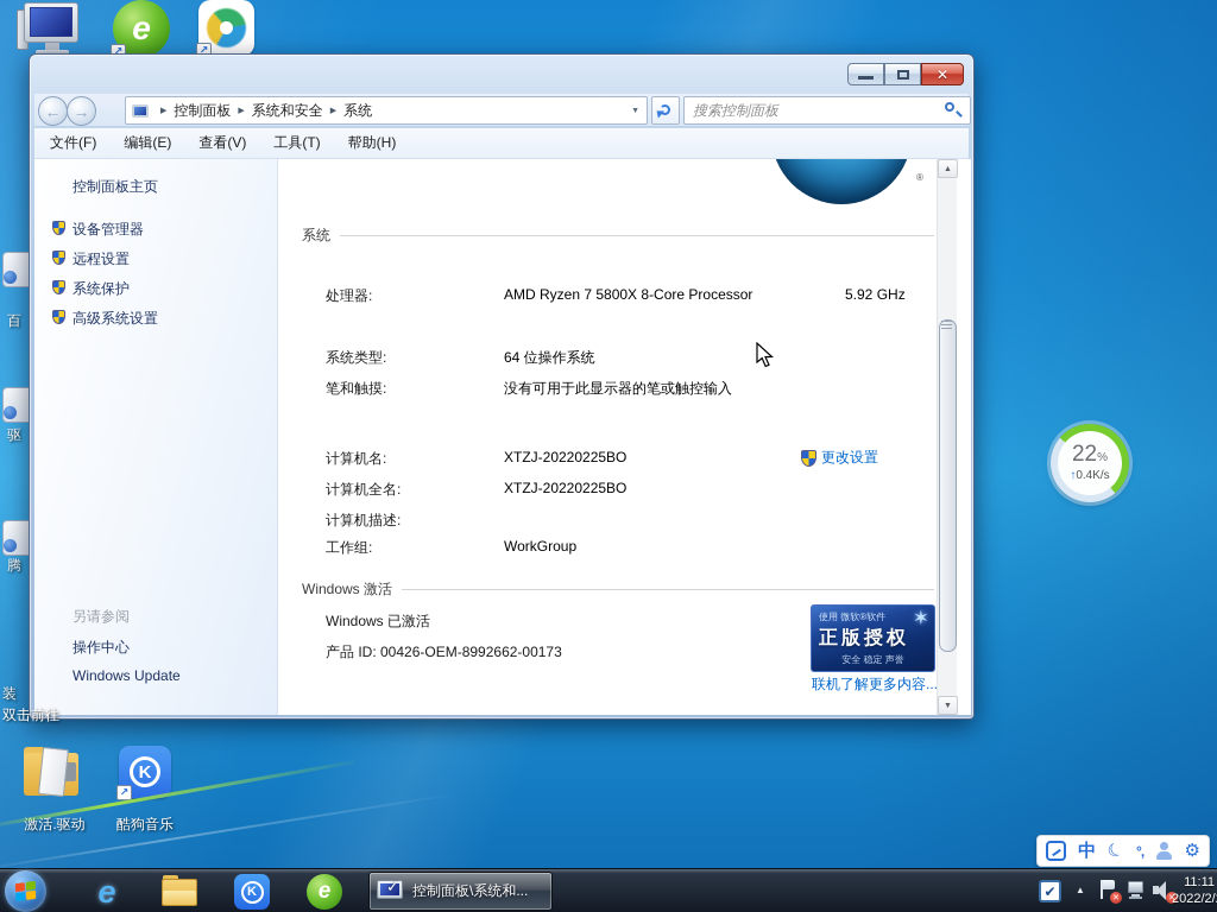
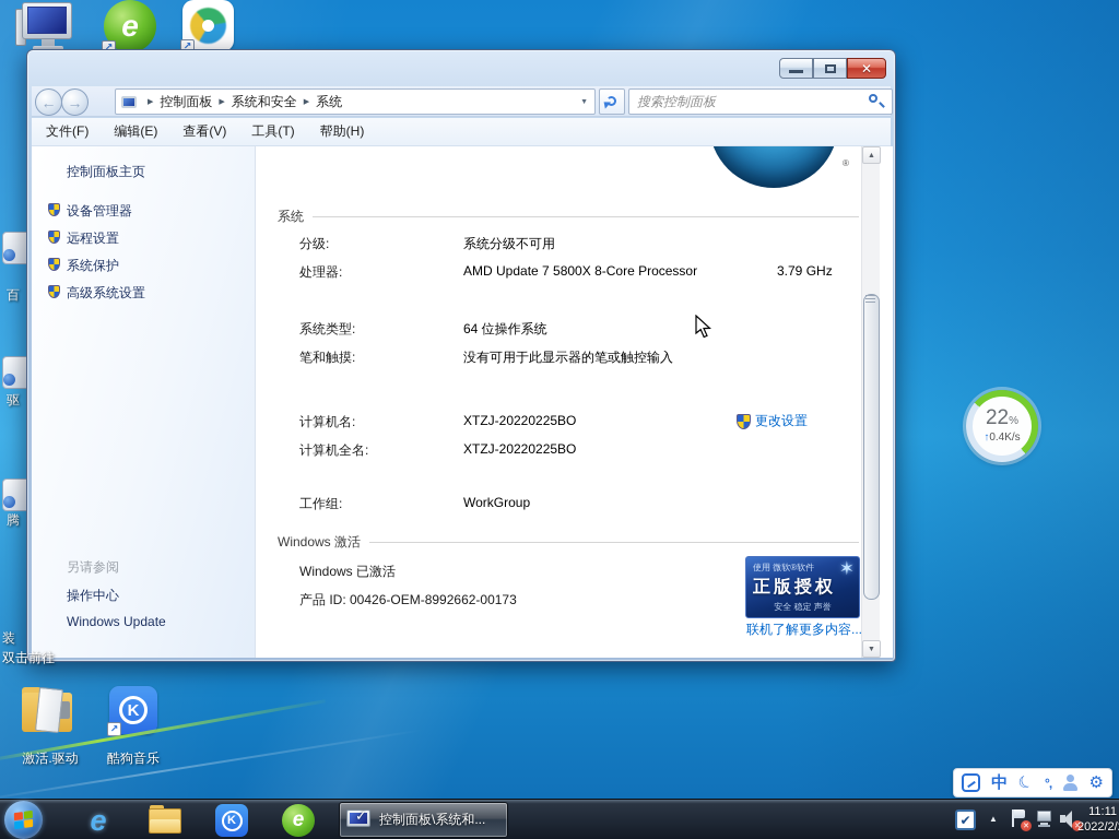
  e
  ↗
  ↗
  百
  驱
  腾
  装
  双击前往
  激活.驱动
  K
  ↗
  酷狗音乐
  ✕
  ←
  →
  控制面板
  系统和安全
  系统
  搜索控制面板
  文件(F)
  编辑(E)
  查看(V)
  工具(T)
  帮助(H)
  控制面板主页
  设备管理器
  远程设置
  系统保护
  高级系统设置
  另请参阅
  操作中心
  Windows Update
  ®
  系统
+ 分级:
+ 系统分级不可用
  处理器:
- AMD Ryzen 7 5800X 8-Core Processor
+ AMD Update 7 5800X 8-Core Processor
- 5.92 GHz
+ 3.79 GHz
  系统类型:
  64 位操作系统
  笔和触摸:
  没有可用于此显示器的笔或触控输入
  计算机名:
  XTZJ-20220225BO
  更改设置
  计算机全名:
  XTZJ-20220225BO
- 计算机描述:
  工作组:
  WorkGroup
  Windows 激活
  Windows 已激活
  产品 ID: 00426-OEM-8992662-00173
  使用 微软®软件
  ✶
  正版授权
  安全 稳定 声誉
  联机了解更多内容..
  22%
  ↑0.4K/s
  中
  °,
  ⚙
  e
  K
  e
  ✓
  控制面板\系统和...
  ✔
  ▲
  11:11
  2022/2/
